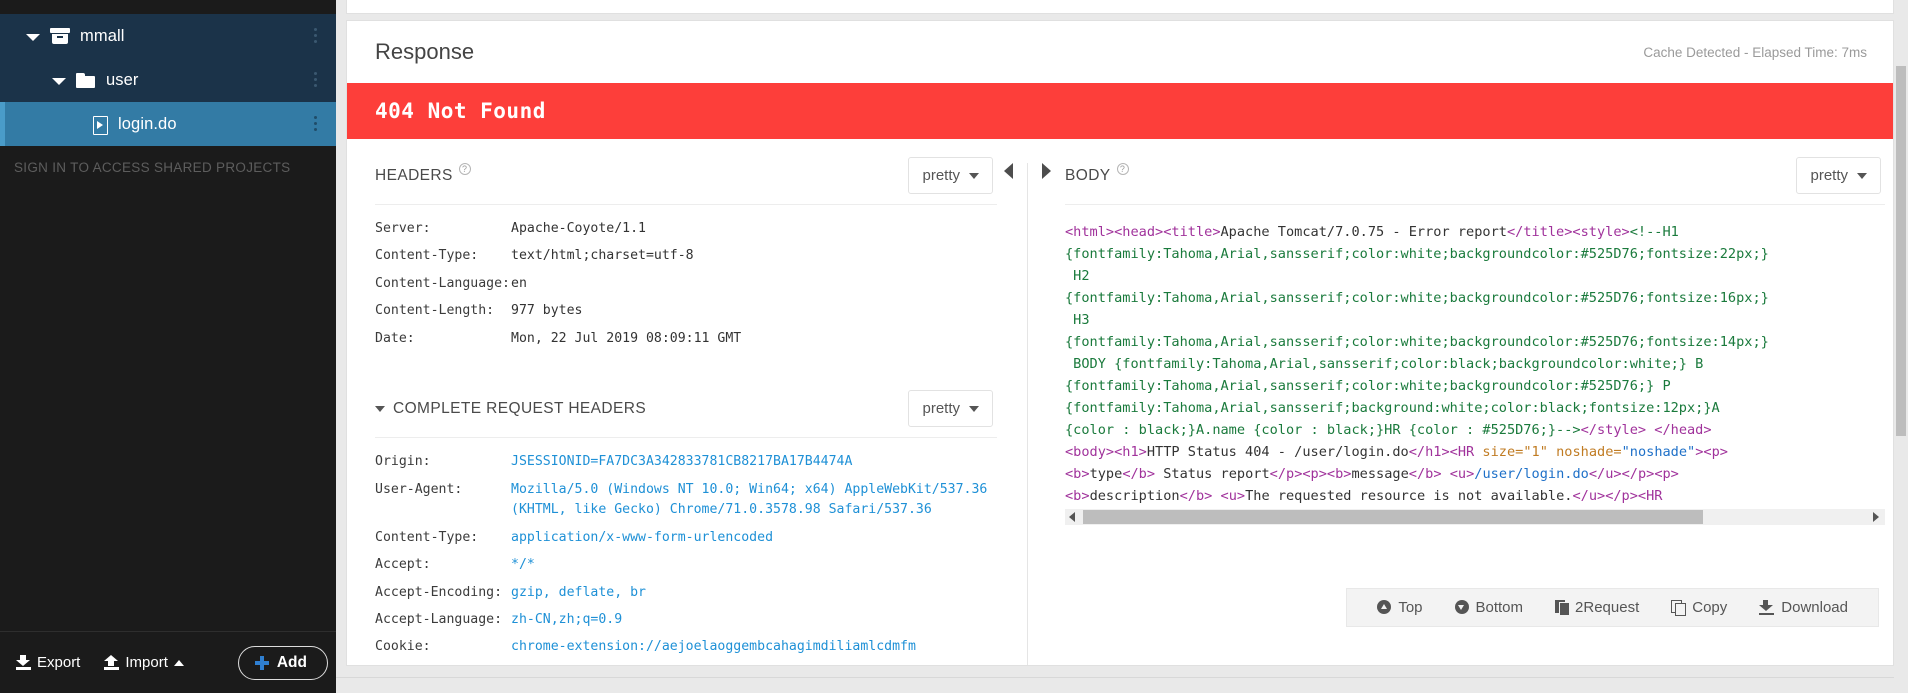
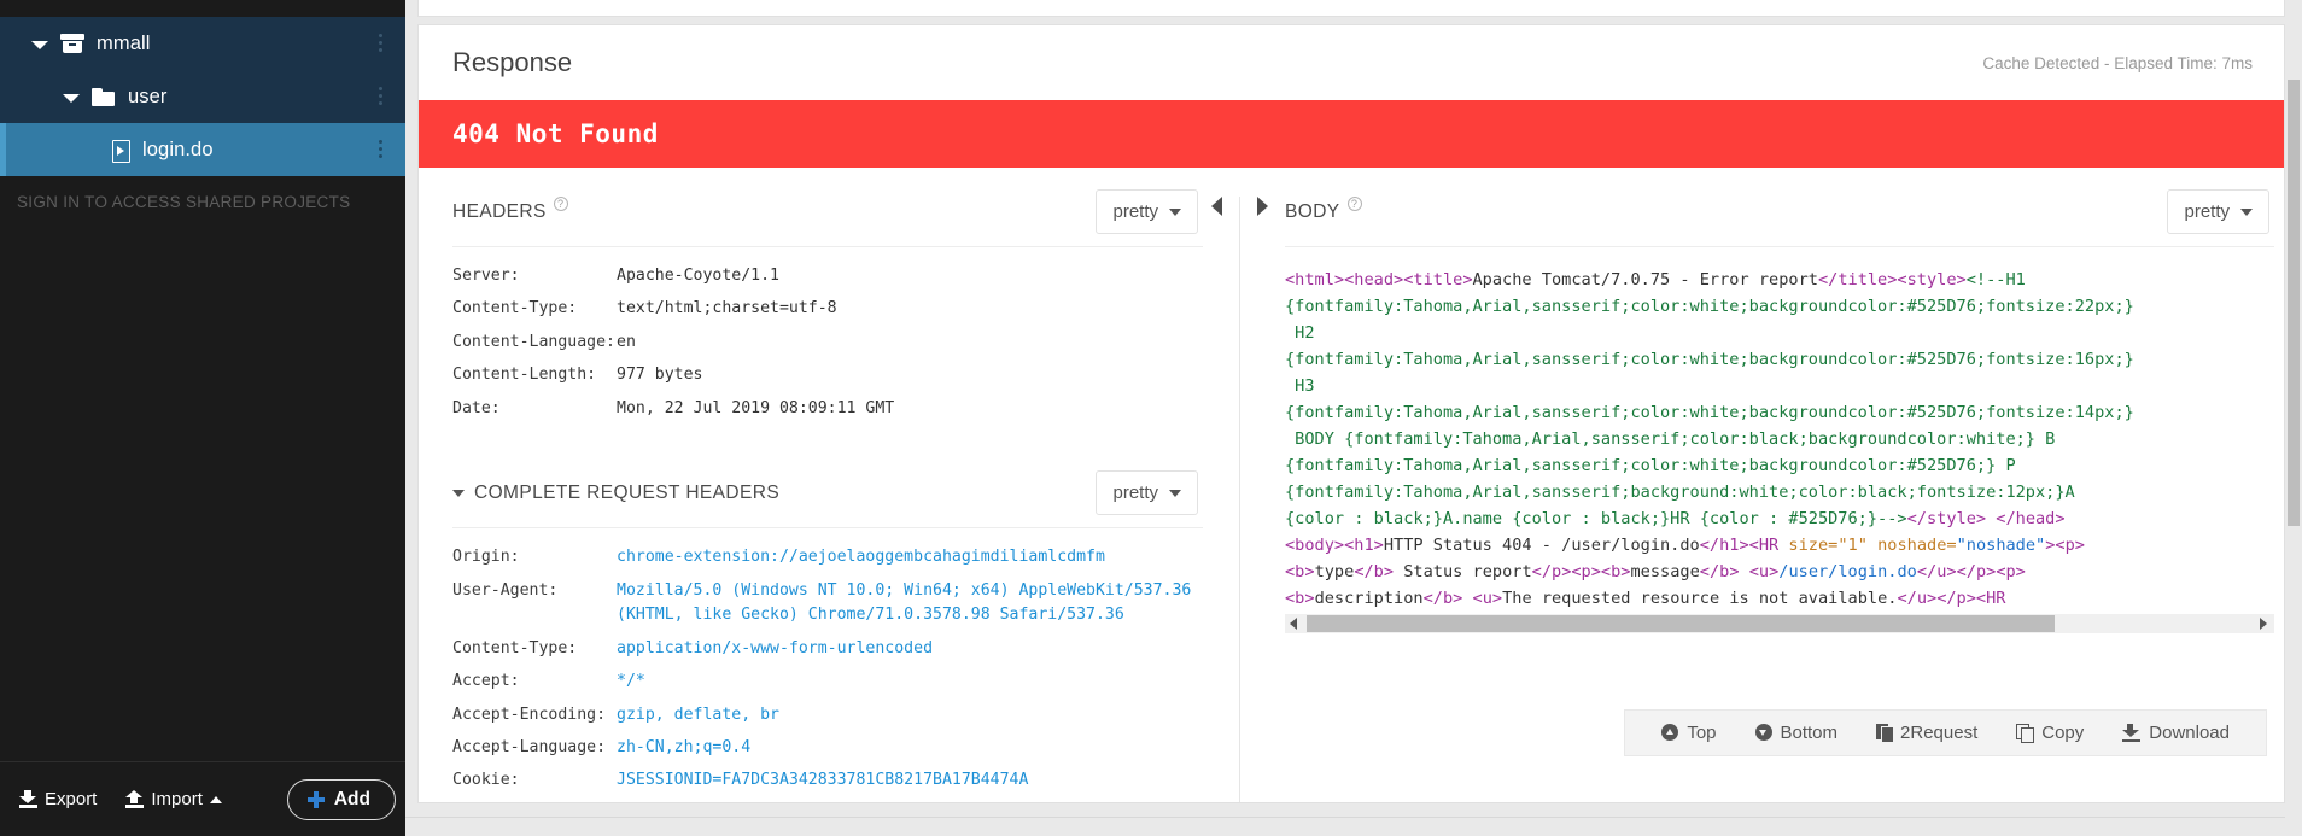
  mmall
  user
  login.do
  SIGN IN TO ACCESS SHARED PROJECTS
  Export
  Import
  Add
  Response
  Cache Detected - Elapsed Time: 7ms
  404 Not Found
  HEADERS
  ?
  pretty
  Server:
  Apache-Coyote/1.1
  Content-Type:
  text/html;charset=utf-8
  Content-Language:
  en
  Content-Length:
  977 bytes
  Date:
  Mon, 22 Jul 2019 08:09:11 GMT
  COMPLETE REQUEST HEADERS
  pretty
  Origin:
- JSESSIONID=FA7DC3A342833781CB8217BA17B4474A
+ chrome-extension://aejoelaoggembcahagimdiliamlcdmfm
  User-Agent:
  Mozilla/5.0 (Windows NT 10.0; Win64; x64) AppleWebKit/537.36 (KHTML, like Gecko) Chrome/71.0.3578.98 Safari/537.36
  Content-Type:
  application/x-www-form-urlencoded
  Accept:
  */*
  Accept-Encoding:
  gzip, deflate, br
  Accept-Language:
- zh-CN,zh;q=0.9
+ zh-CN,zh;q=0.4
  Cookie:
- chrome-extension://aejoelaoggembcahagimdiliamlcdmfm
+ JSESSIONID=FA7DC3A342833781CB8217BA17B4474A
  BODY
  ?
  pretty
  <html><head><title>Apache Tomcat/7.0.75 - Error report</title><style><!--H1 {fontfamily:Tahoma,Arial,sansserif;color:white;backgroundcolor:#525D76;fontsize:22px;} H2 {fontfamily:Tahoma,Arial,sansserif;color:white;backgroundcolor:#525D76;fontsize:16px;} H3 {fontfamily:Tahoma,Arial,sansserif;color:white;backgroundcolor:#525D76;fontsize:14px;} BODY {fontfamily:Tahoma,Arial,sansserif;color:black;backgroundcolor:white;} B {fontfamily:Tahoma,Arial,sansserif;color:white;backgroundcolor:#525D76;} P {fontfamily:Tahoma,Arial,sansserif;background:white;color:black;fontsize:12px;}A {color : black;}A.name {color : black;}HR {color : #525D76;}--></style> </head> <body><h1>HTTP Status 404 - /user/login.do</h1><HR size="1" noshade="noshade"><p> <b>type</b> Status report</p><p><b>message</b> <u>/user/login.do</u></p><p> <b>description</b> <u>The requested resource is not available.</u></p><HR
  Top
  Bottom
  2Request
  Copy
  Download
